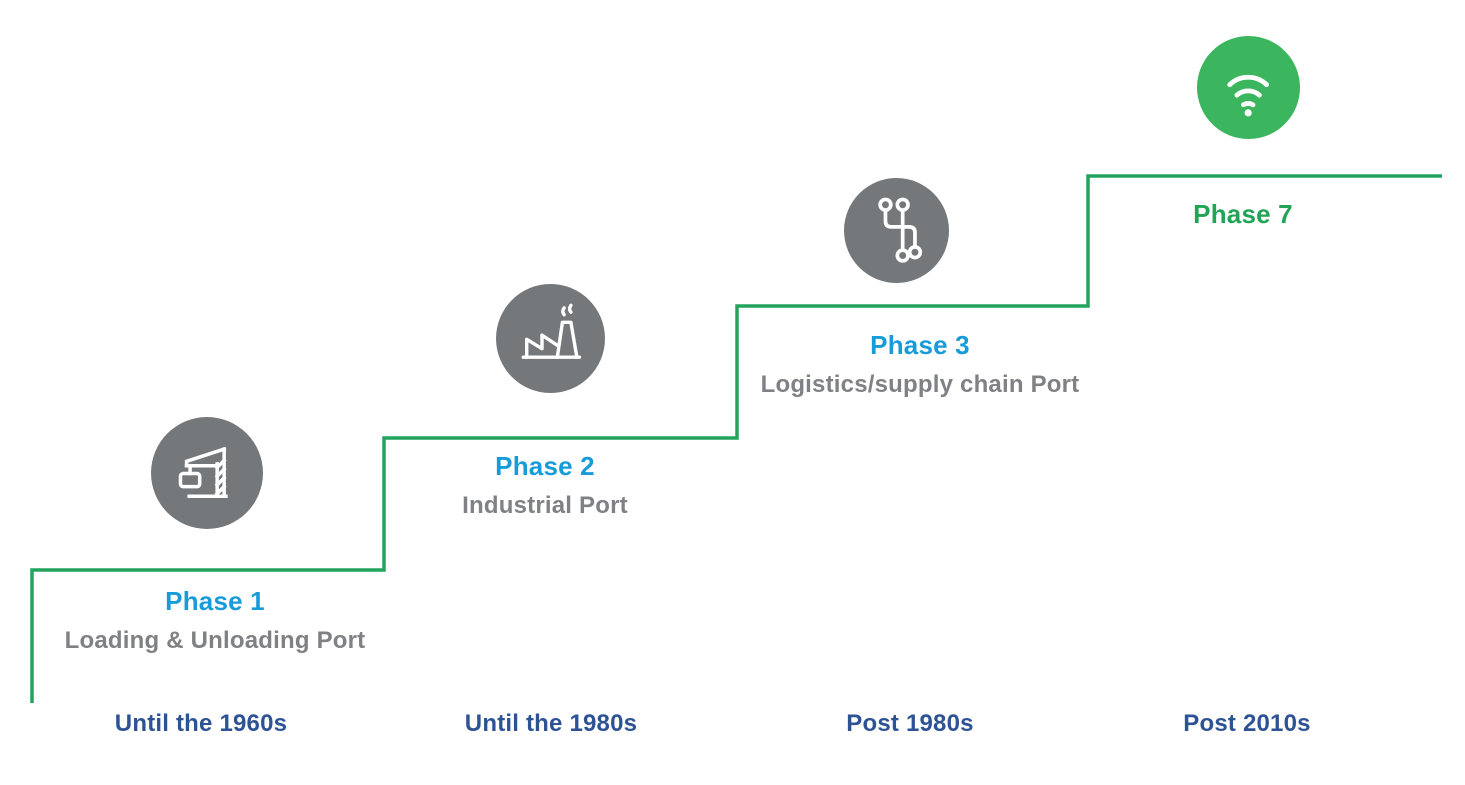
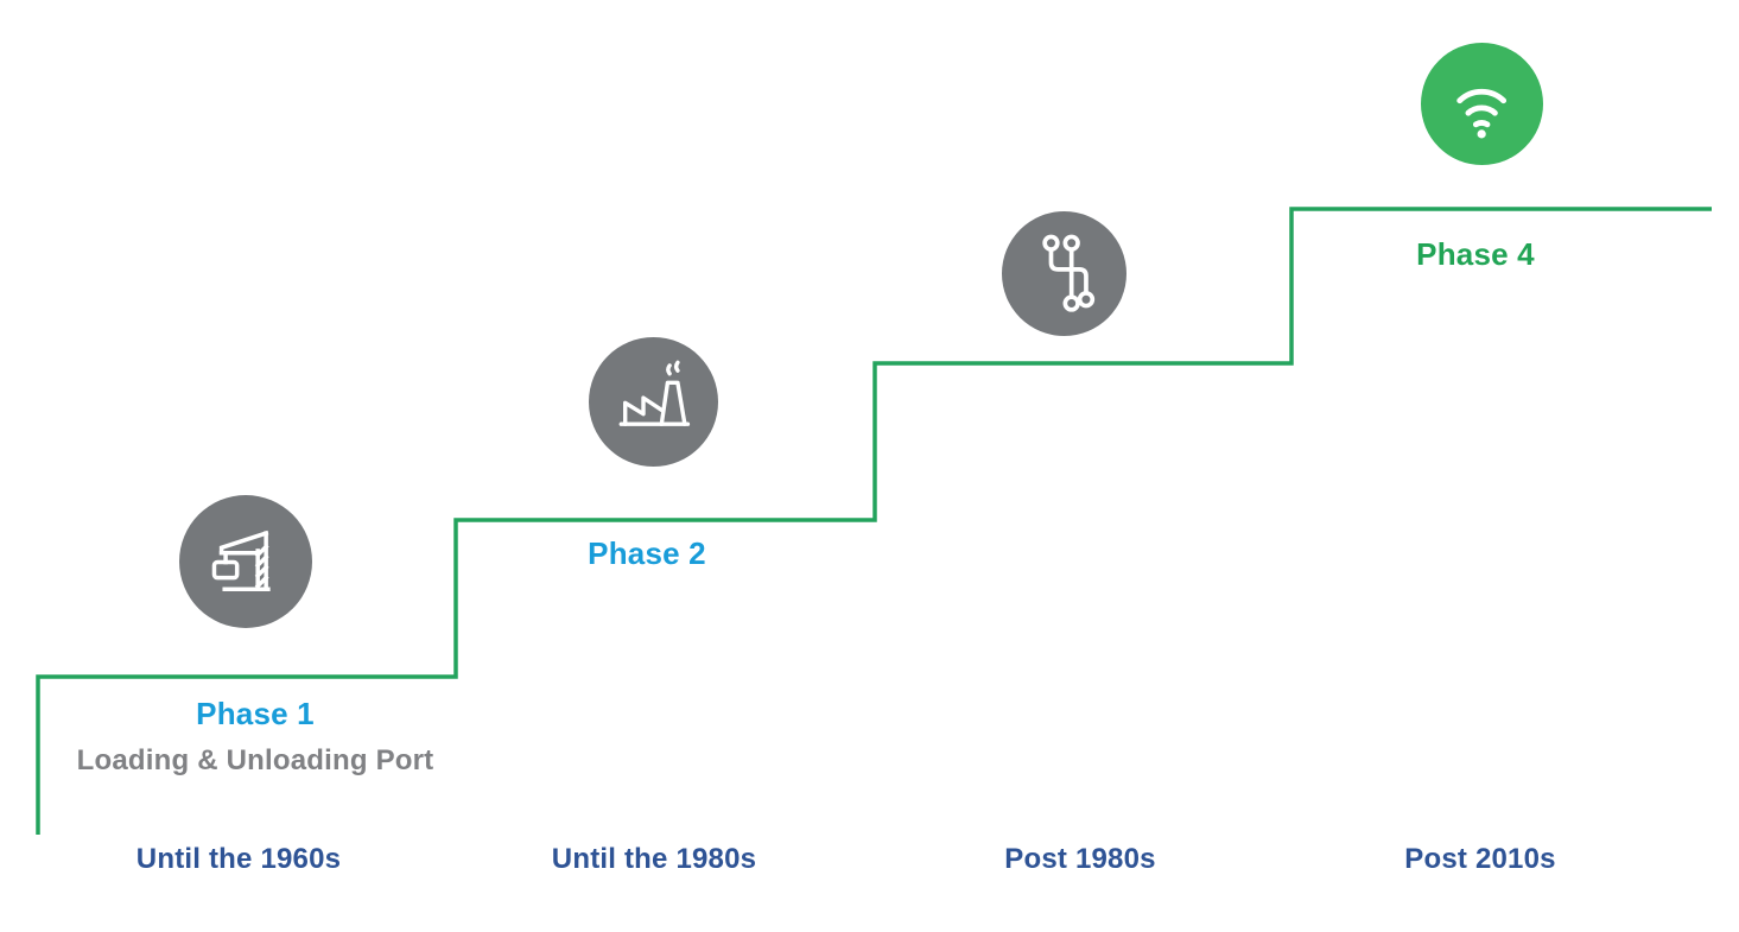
  Phase 1
  Loading & Unloading Port
  Phase 2
- Industrial Port
- Phase 3
- Logistics/supply chain Port
- Phase 7
+ Phase 4
  Until the 1960s
  Until the 1980s
  Post 1980s
  Post 2010s
